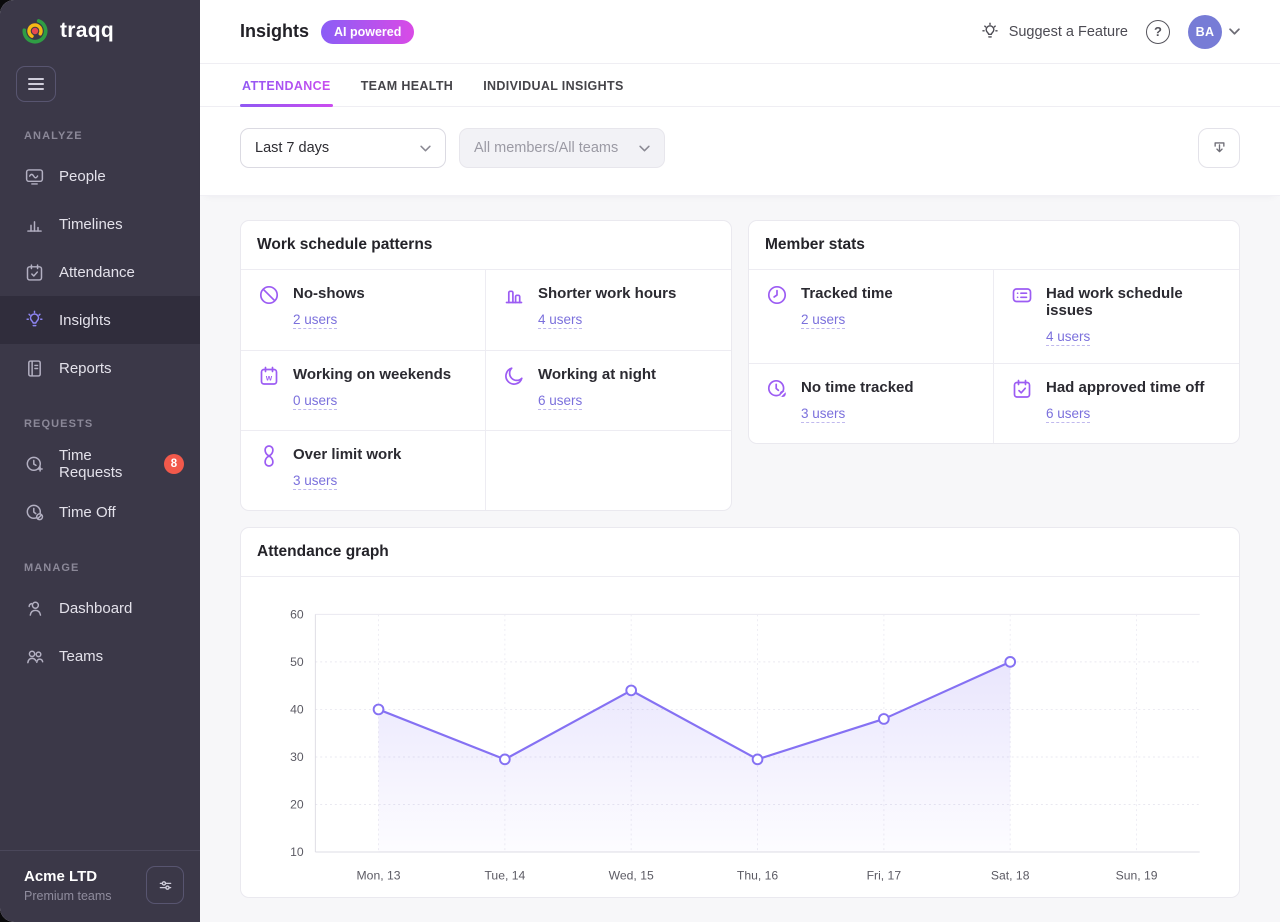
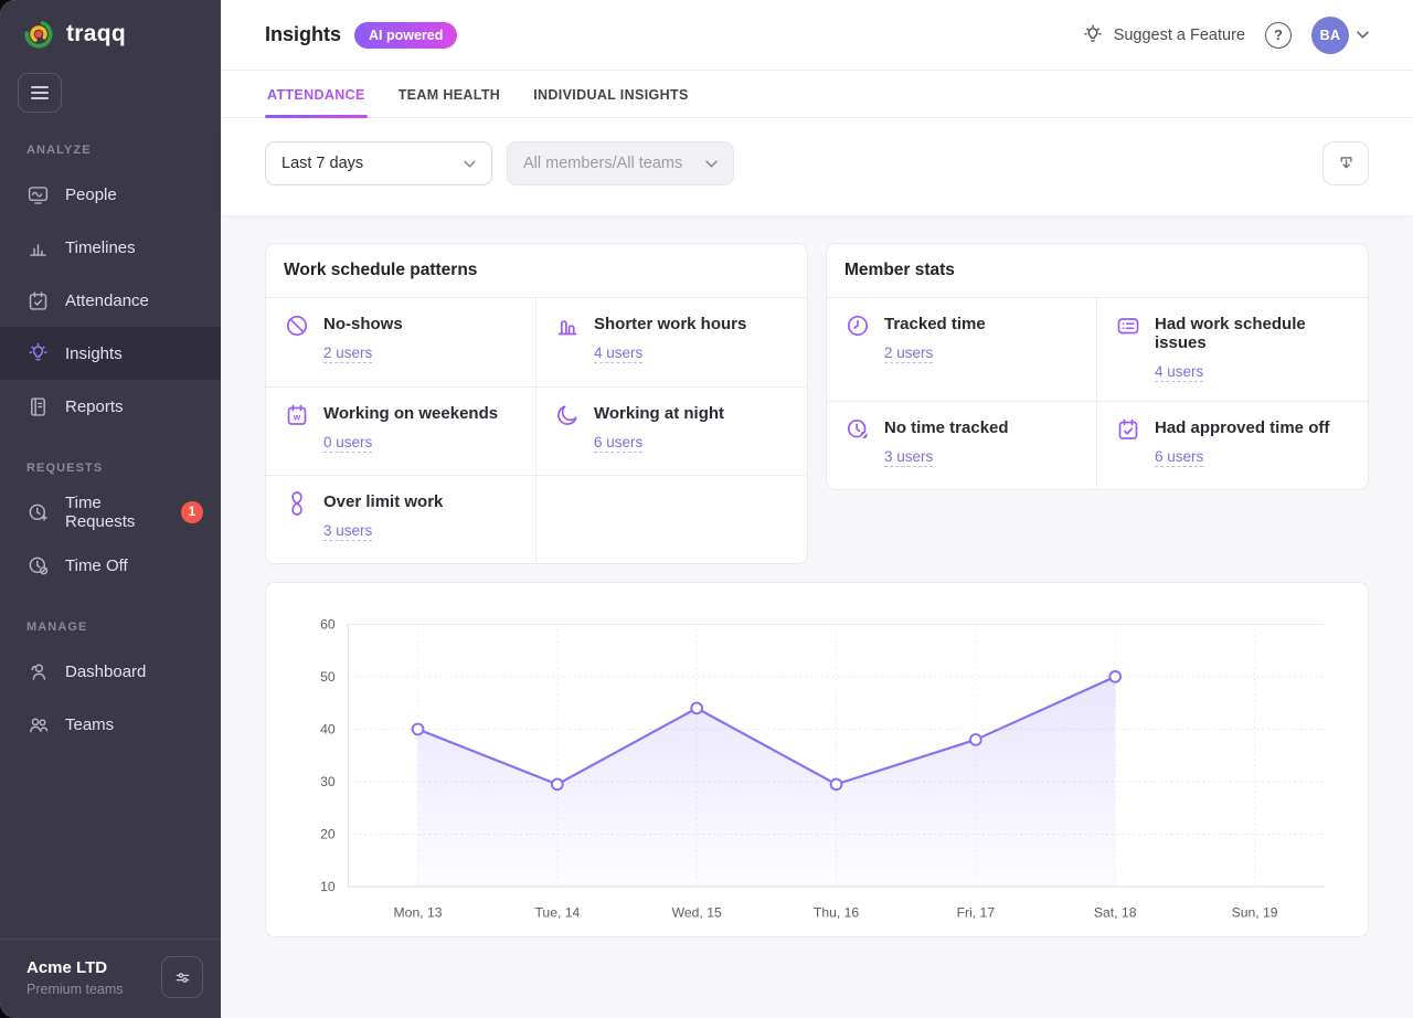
  traqq
  ANALYZE
  People
  Timelines
  Attendance
  Insights
  Reports
  REQUESTS
  Time Requests
- 8
+ 1
  Time Off
  MANAGE
  Dashboard
  Teams
  Acme LTD
  Premium teams
  Insights
  AI powered
  Suggest a Feature
  ?
  BA
  ATTENDANCE
  TEAM HEALTH
  INDIVIDUAL INSIGHTS
  Last 7 days
  All members/All teams
  Work schedule patterns
  No-shows
  2 users
  Shorter work hours
  4 users
  w
  Working on weekends
  0 users
  Working at night
  6 users
  Over limit work
  3 users
  Member stats
  Tracked time
  2 users
  Had work schedule issues
  4 users
  No time tracked
  3 users
  Had approved time off
  6 users
- Attendance graph
  10
  20
  30
  40
  50
  60
  Mon, 13
  Tue, 14
  Wed, 15
  Thu, 16
  Fri, 17
  Sat, 18
  Sun, 19
